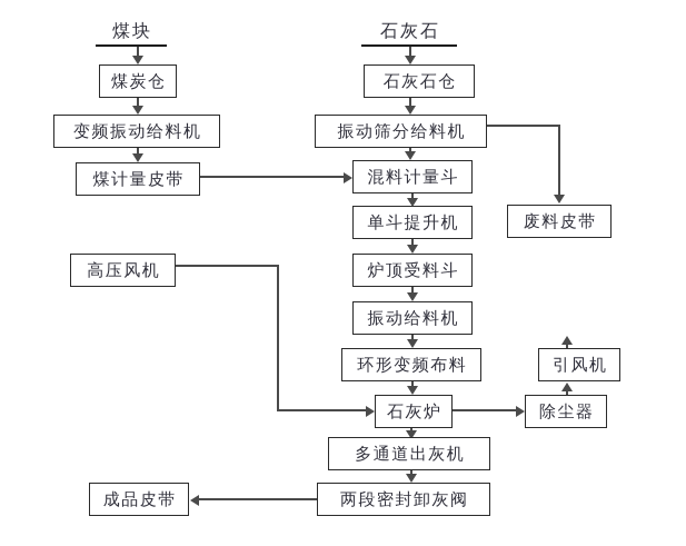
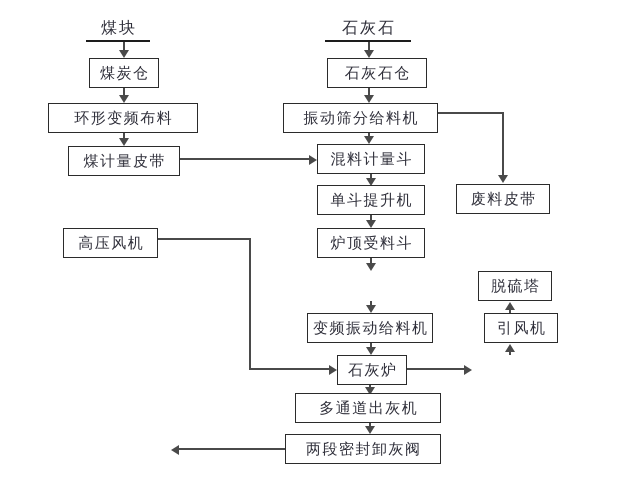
  煤块
  石灰石
  煤炭仓
- 变频振动给料机
+ 环形变频布料
  煤计量皮带
  高压风机
- 成品皮带
  石灰石仓
  振动筛分给料机
  混料计量斗
  单斗提升机
  炉顶受料斗
- 振动给料机
- 环形变频布料
+ 变频振动给料机
  石灰炉
  多通道出灰机
  两段密封卸灰阀
  废料皮带
+ 脱硫塔
  引风机
- 除尘器
